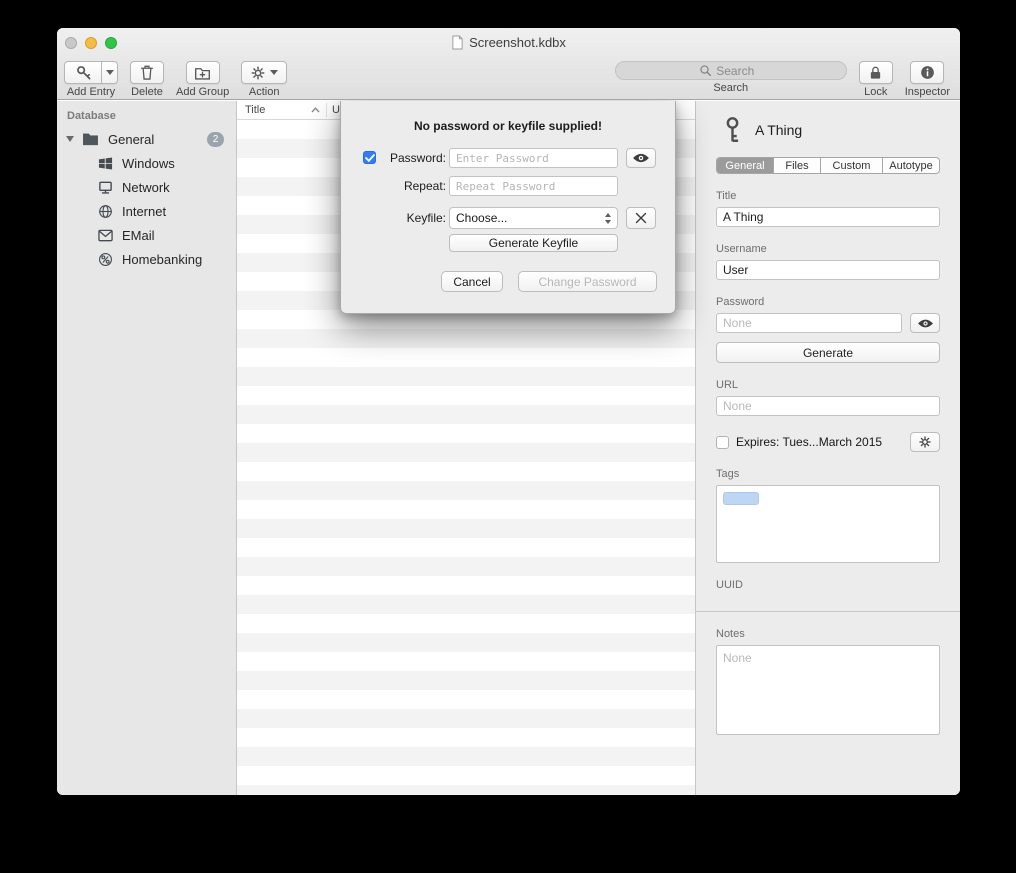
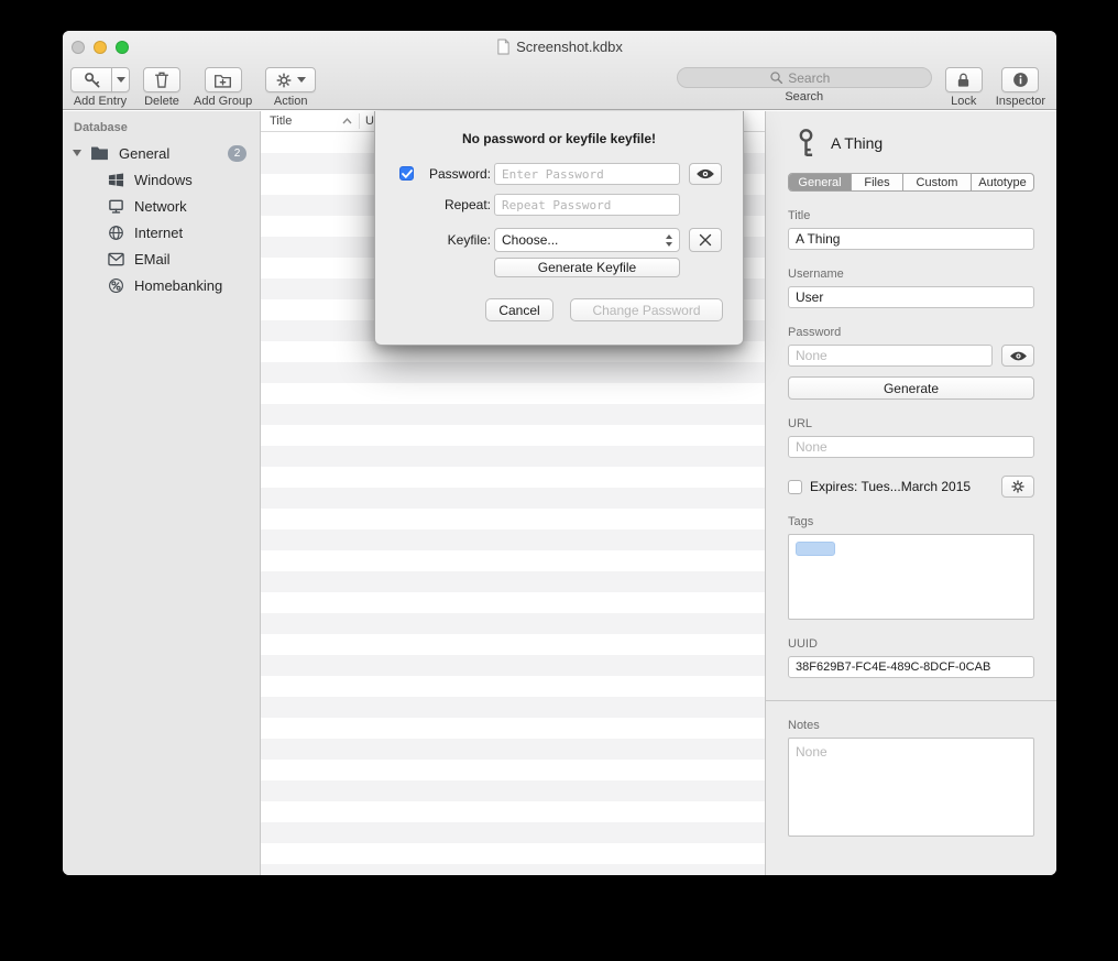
  Screenshot.kdbx
  Add Entry
  Delete
  Add Group
  Action
  Search
  Search
  Lock
  Inspector
  Database
  General
  2
  Windows
  Network
  Internet
  EMail
  Homebanking
  Title
  U
  A Thing
  General
  Files
  Custom
  Autotype
  Title
  A Thing
  Username
  User
  Password
  None
  Generate
  URL
  None
  Expires: Tues...March 2015
  Tags
  UUID
+ 38F629B7-FC4E-489C-8DCF-0CAB
  Notes
  None
- No password or keyfile supplied!
+ No password or keyfile keyfile!
  Password:
  Enter Password
  Repeat:
  Repeat Password
  Keyfile:
  Choose...
  Generate Keyfile
  Cancel
  Change Password
